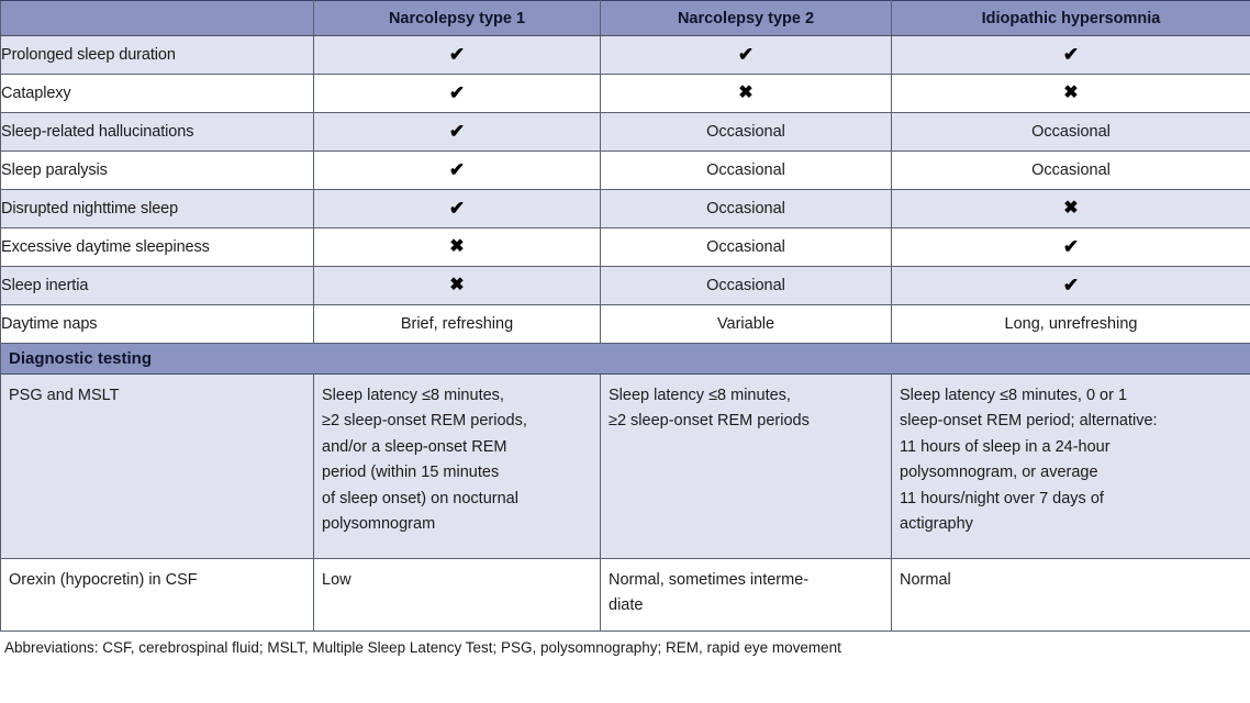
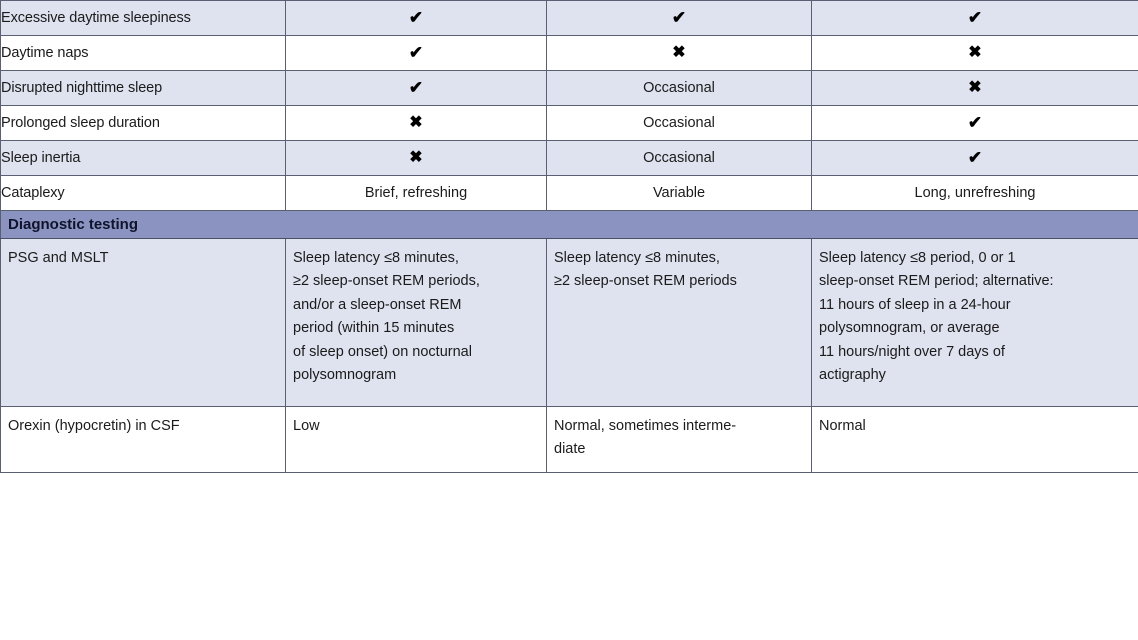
- 	Narcolepsy type 1	Narcolepsy type 2	Idiopathic hypersomnia
- Prolonged sleep duration	✔	✔	✔
+ Excessive daytime sleepiness	✔	✔	✔
- Cataplexy	✔	✖	✖
+ Daytime naps	✔	✖	✖
- Sleep-related hallucinations	✔	Occasional	Occasional
- Sleep paralysis	✔	Occasional	Occasional
  Disrupted nighttime sleep	✔	Occasional	✖
- Excessive daytime sleepiness	✖	Occasional	✔
+ Prolonged sleep duration	✖	Occasional	✔
  Sleep inertia	✖	Occasional	✔
- Daytime naps	Brief, refreshing	Variable	Long, unrefreshing
+ Cataplexy	Brief, refreshing	Variable	Long, unrefreshing
  Diagnostic testing
- PSG and MSLT	Sleep latency ≤8 minutes,≥2 sleep-onset REM periods,and/or a sleep-onset REMperiod (within 15 minutesof sleep onset) on nocturnalpolysomnogram	Sleep latency ≤8 minutes,≥2 sleep-onset REM periods	Sleep latency ≤8 minutes, 0 or 1sleep-onset REM period; alternative:11 hours of sleep in a 24-hourpolysomnogram, or average11 hours/night over 7 days ofactigraphy
+ PSG and MSLT	Sleep latency ≤8 minutes,≥2 sleep-onset REM periods,and/or a sleep-onset REMperiod (within 15 minutesof sleep onset) on nocturnalpolysomnogram	Sleep latency ≤8 minutes,≥2 sleep-onset REM periods	Sleep latency ≤8 period, 0 or 1sleep-onset REM period; alternative:11 hours of sleep in a 24-hourpolysomnogram, or average11 hours/night over 7 days ofactigraphy
  Orexin (hypocretin) in CSF	Low	Normal, sometimes interme-diate	Normal
- Abbreviations: CSF, cerebrospinal fluid; MSLT, Multiple Sleep Latency Test; PSG, polysomnography; REM, rapid eye movement
